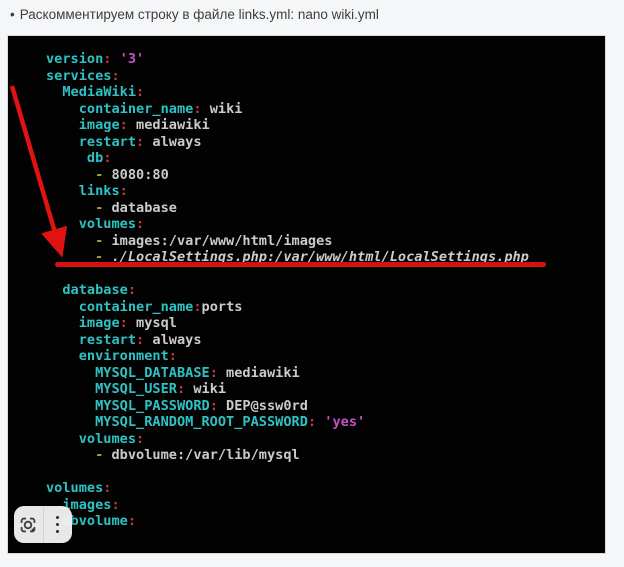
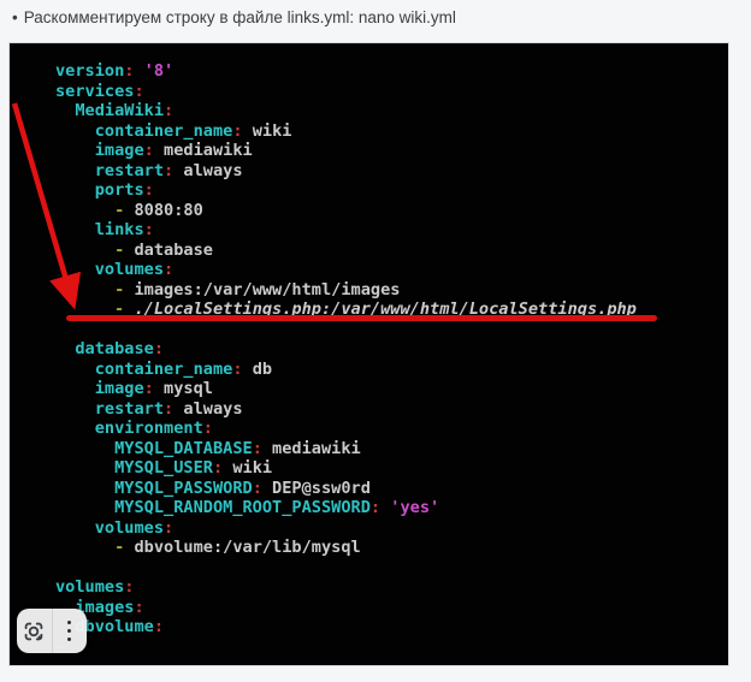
  • Раскомментируем строку в файле links.yml: nano wiki.yml
- version: '3'
+ version: '8'
  services:
  MediaWiki:
  container_name: wiki
  image: mediawiki
  restart: always
- db:
+ ports:
  - 8080:80
  links:
  - database
  volumes:
  - images:/var/www/html/images
  - ./LocalSettings.php:/var/www/html/LocalSettings.php
  database:
- container_name:ports
+ container_name: db
  image: mysql
  restart: always
  environment:
  MYSQL_DATABASE: mediawiki
  MYSQL_USER: wiki
  MYSQL_PASSWORD: DEP@ssw0rd
  MYSQL_RANDOM_ROOT_PASSWORD: 'yes'
  volumes:
  - dbvolume:/var/lib/mysql
  volumes:
  images:
  bvolume:
